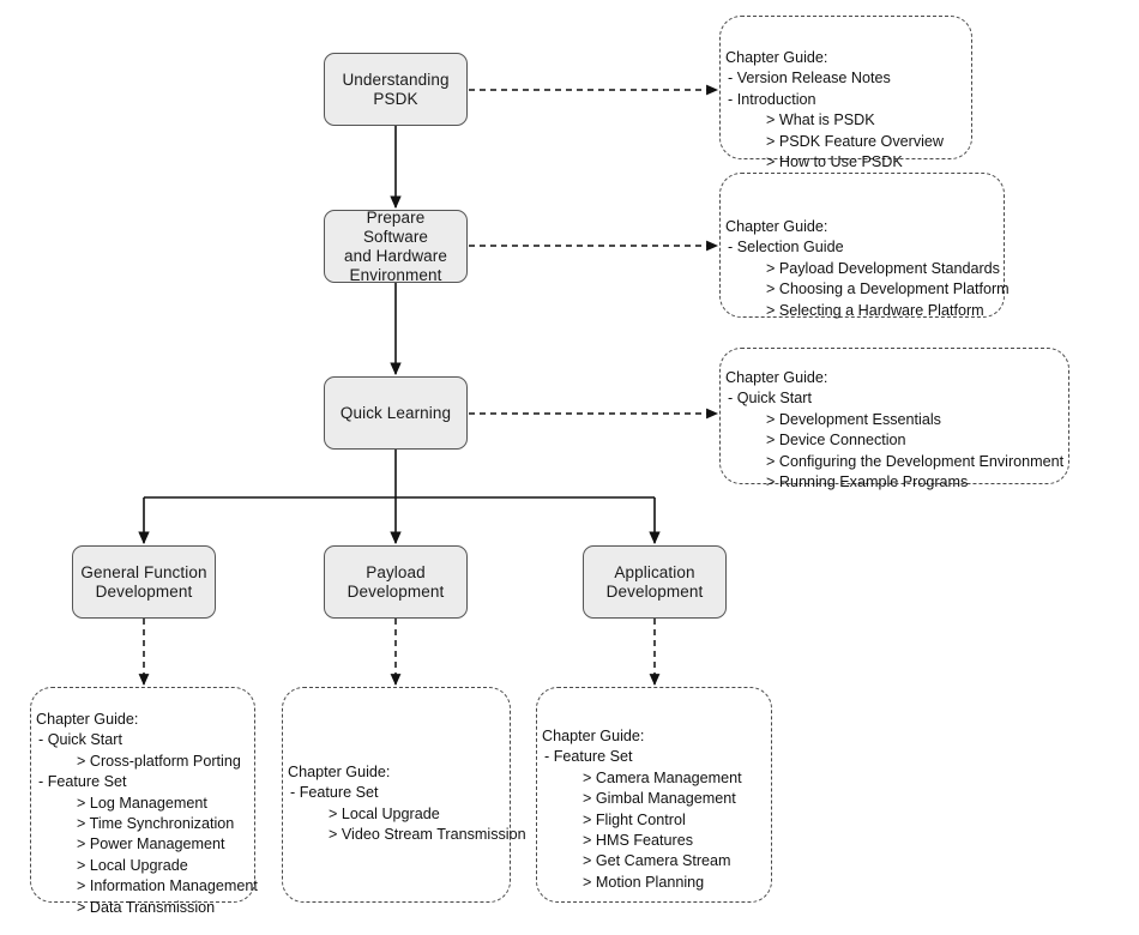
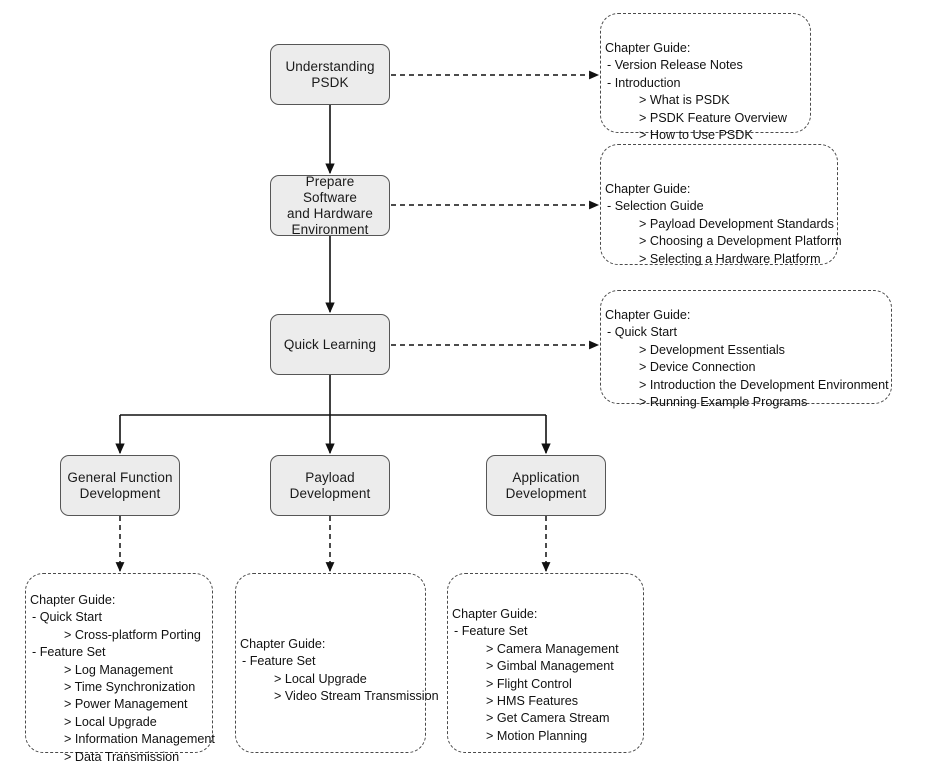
  Understanding
  PSDK
  Prepare Software
  and Hardware
  Environment
  Quick Learning
  General Function
  Development
  Payload
  Development
  Application
  Development
  Chapter Guide:
  - Version Release Notes
  - Introduction
  > What is PSDK
  > PSDK Feature Overview
  > How to Use PSDK
  Chapter Guide:
  - Selection Guide
  > Payload Development Standards
  > Choosing a Development Platform
  > Selecting a Hardware Platform
  Chapter Guide:
  - Quick Start
  > Development Essentials
  > Device Connection
- > Configuring the Development Environment
+ > Introduction the Development Environment
  > Running Example Programs
  Chapter Guide:
  - Quick Start
  > Cross-platform Porting
  - Feature Set
  > Log Management
  > Time Synchronization
  > Power Management
  > Local Upgrade
  > Information Management
  > Data Transmission
  Chapter Guide:
  - Feature Set
  > Local Upgrade
  > Video Stream Transmission
  Chapter Guide:
  - Feature Set
  > Camera Management
  > Gimbal Management
  > Flight Control
  > HMS Features
  > Get Camera Stream
  > Motion Planning
